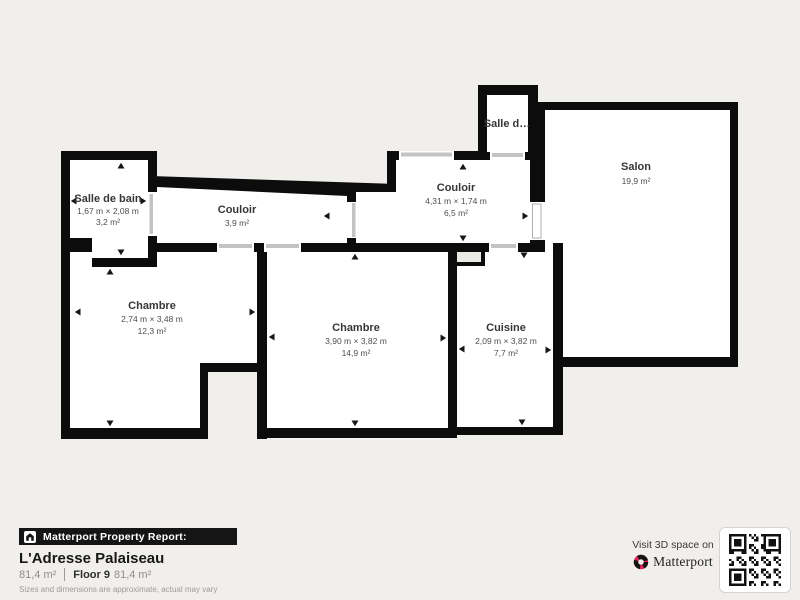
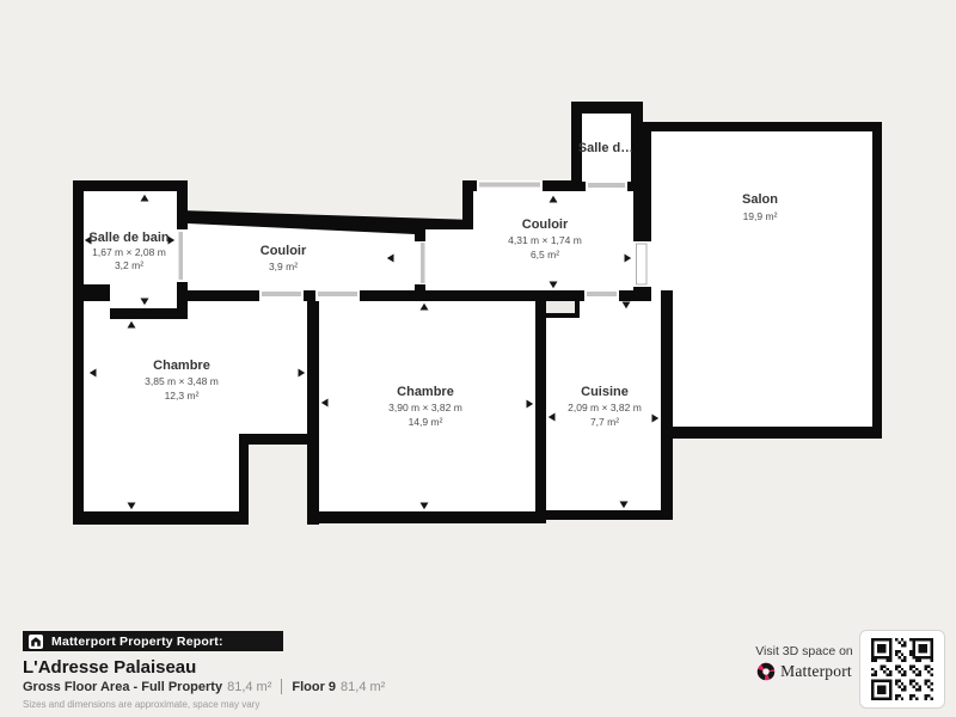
  Salle de bain
  1,67 m × 2,08 m
  3,2 m²
  Couloir
  3,9 m²
  Couloir
  4,31 m × 1,74 m
  6,5 m²
  Salle d…
  Salon
  19,9 m²
  Chambre
- 2,74 m × 3,48 m
+ 3,85 m × 3,48 m
  12,3 m²
  Chambre
  3,90 m × 3,82 m
  14,9 m²
  Cuisine
  2,09 m × 3,82 m
  7,7 m²
  Matterport Property Report:
  L'Adresse Palaiseau
+ Gross Floor Area - Full Property
  81,4 m²
  Floor 9
  81,4 m²
- Sizes and dimensions are approximate, actual may vary
+ Sizes and dimensions are approximate, space may vary
  Visit 3D space on
  Matterport
